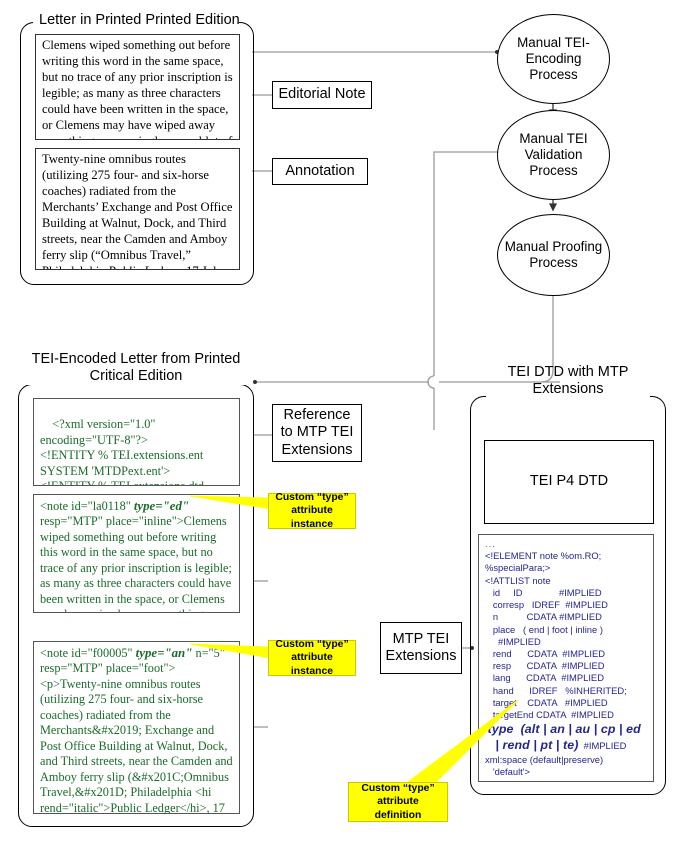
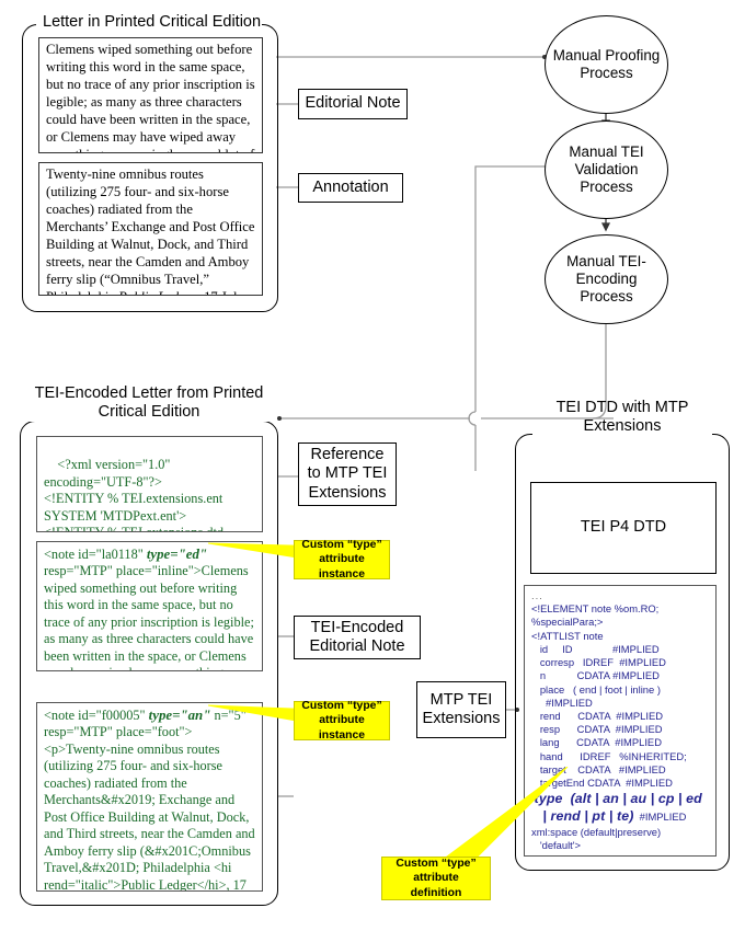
- Letter in Printed Printed Edition
+ Letter in Printed Critical Edition
  Clemens wiped something out before writing this word in the same space, but no trace of any prior inscription is legible; as many as three characters could have been written in the space, or Clemens may have wiped away
  Twenty-nine omnibus routes (utilizing 275 four- and six-horse coaches) radiated from the Merchants’ Exchange and Post Office Building at Walnut, Dock, and Third streets, near the Camden and Amboy ferry slip (“Omnibus Travel,”
  Editorial Note
  Annotation
- Manual TEI-Encoding Process
+ Manual Proofing Process
  Manual TEI Validation Process
- Manual Proofing Process
+ Manual TEI-Encoding Process
  TEI-Encoded Letter from Printed
  Critical Edition
  <?xml version="1.0" encoding="UTF-8"?>
  <!ENTITY % TEI.extensions.ent SYSTEM 'MTDPext.ent'>
  <note id="la0118" type="ed" resp="MTP" place="inline">Clemens wiped something out before writing this word in the same space, but no trace of any prior inscription is legible; as many as three characters could have been written in the space, or Clemens
  <note id="f00005" type="an" n="5" resp="MTP" place="foot"><p>Twenty-nine omnibus routes (utilizing 275 four- and six-horse coaches) radiated from the Merchants&#x2019; Exchange and Post Office Building at Walnut, Dock, and Third streets, near the Camden and Amboy ferry slip (&#x201C;Omnibus Travel,&#x201D; Philadelphia <hi rend="italic">Public Ledger</hi>, 17
  Reference to MTP TEI Extensions
+ TEI-Encoded Editorial Note
  MTP TEI Extensions
  TEI DTD with MTP
  Extensions
  TEI P4 DTD
  ... <!ELEMENT note %om.RO;
  %specialPara;> <!ATTLIST note id ID #IMPLIED corresp IDREF #IMPLIED n CDATA #IMPLIED place ( end | foot | inline ) #IMPLIED rend CDATA #IMPLIED resp CDATA #IMPLIED lang CDATA #IMPLIED hand IDREF %INHERITED; targe CDATA #IMPLIED tgetEnd CDATA #IMPLIED type (alt | an | au | cp | ed | rend | pt | te) #IMPLIED xml:space (default|preserve)
  'default'>
  Custom “type”
  attribute instance
  Custom “type”
  attribute instance
  Custom “type”
  attribute definition
